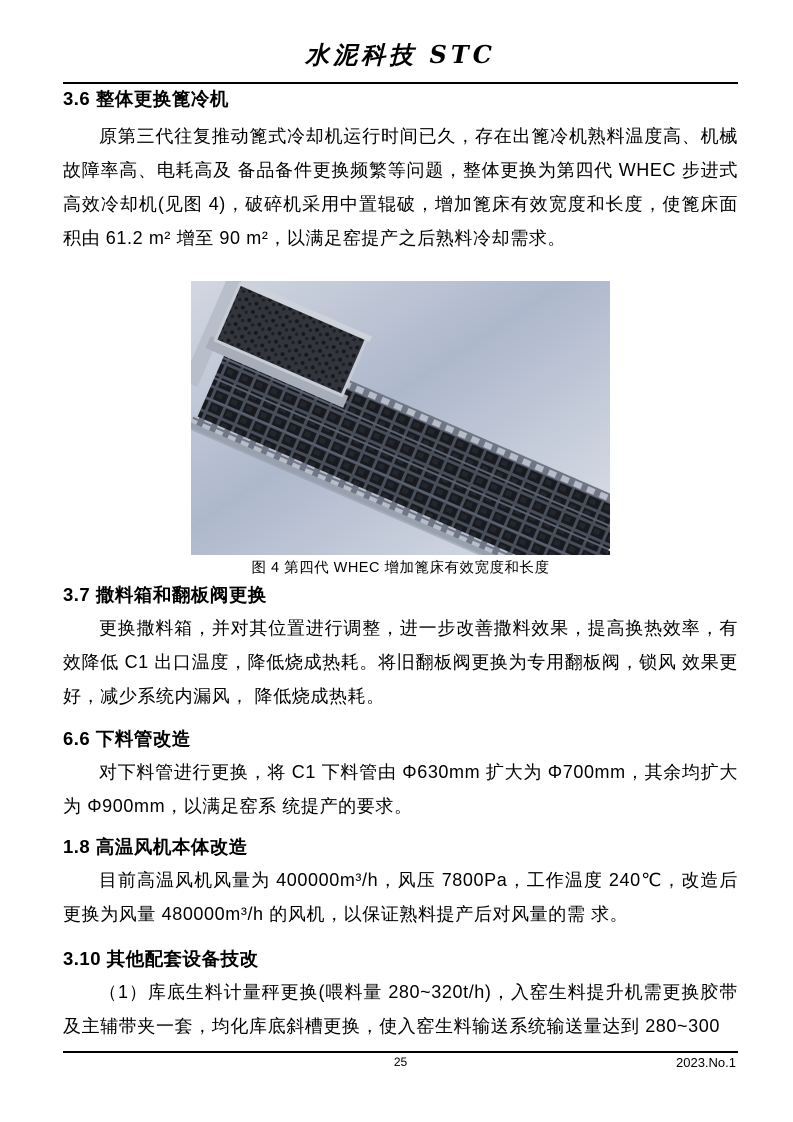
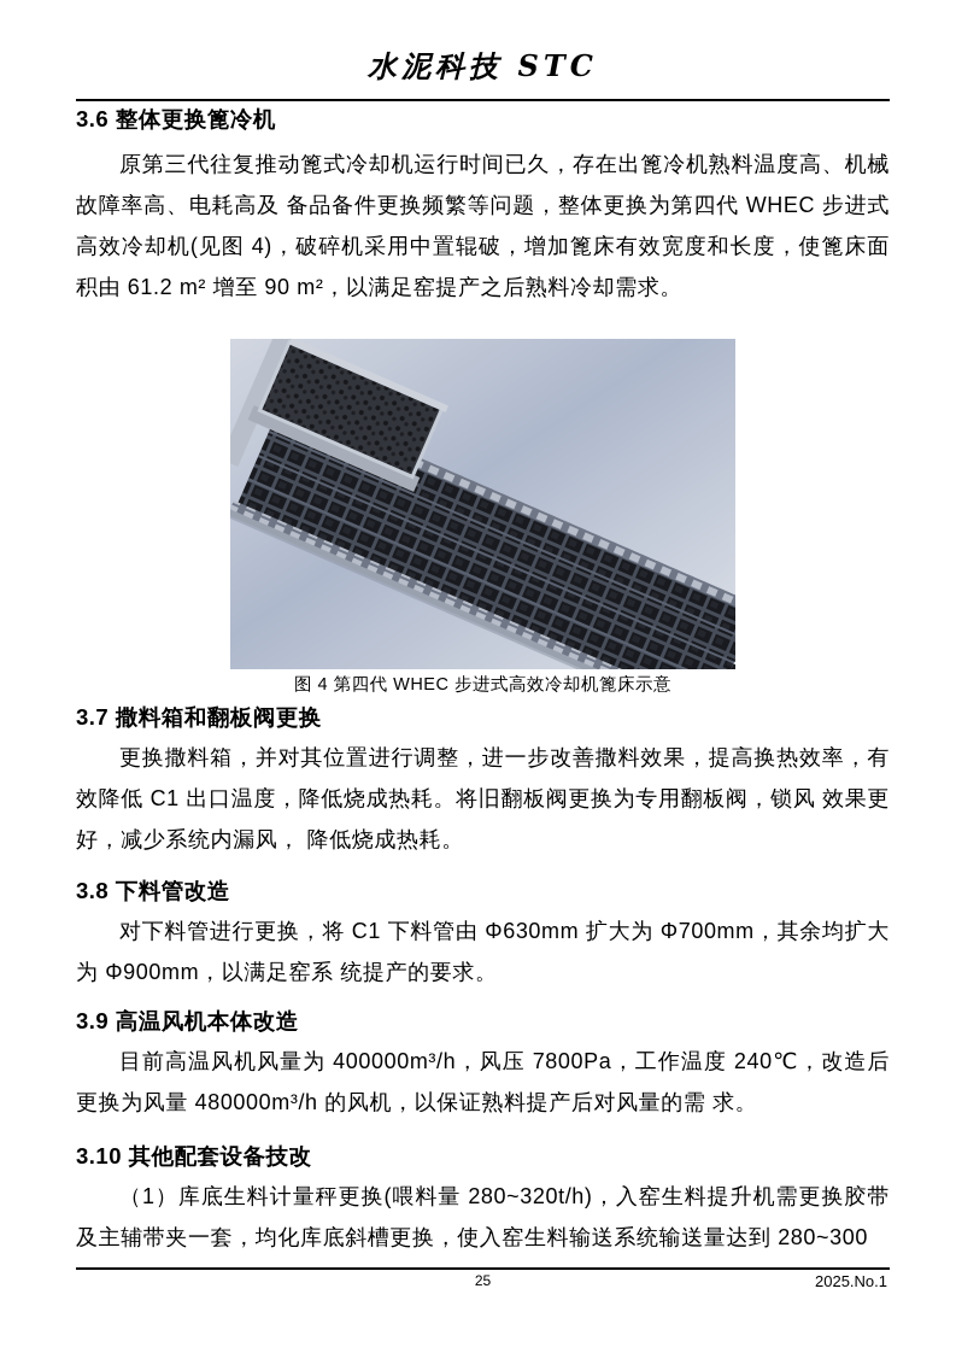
  水泥科技 STC
  3.6 整体更换篦冷机
  原第三代往复推动篦式冷却机运行时间已久，存在出篦冷机熟料温度高、机械故障率高、电耗高及 备品备件更换频繁等问题，整体更换为第四代 WHEC 步进式高效冷却机(见图 4)，破碎机采用中置辊破，增加篦床有效宽度和长度，使篦床面积由 61.2 m² 增至 90 m²，以满足窑提产之后熟料冷却需求。
- 图 4 第四代 WHEC 增加篦床有效宽度和长度
+ 图 4 第四代 WHEC 步进式高效冷却机篦床示意
  3.7 撒料箱和翻板阀更换
  更换撒料箱，并对其位置进行调整，进一步改善撒料效果，提高换热效率，有效降低 C1 出口温度，降低烧成热耗。将旧翻板阀更换为专用翻板阀，锁风 效果更好，减少系统内漏风， 降低烧成热耗。
- 6.6 下料管改造
+ 3.8 下料管改造
  对下料管进行更换，将 C1 下料管由 Φ630mm 扩大为 Φ700mm，其余均扩大为 Φ900mm，以满足窑系 统提产的要求。
- 1.8 高温风机本体改造
+ 3.9 高温风机本体改造
  目前高温风机风量为 400000m³/h，风压 7800Pa，工作温度 240℃，改造后更换为风量 480000m³/h 的风机，以保证熟料提产后对风量的需 求。
  3.10 其他配套设备技改
  （1）库底生料计量秤更换(喂料量 280~320t/h)，入窑生料提升机需更换胶带及主辅带夹一套，均化库底斜槽更换，使入窑生料输送系统输送量达到 280~300
  25
- 2023.No.1
+ 2025.No.1
